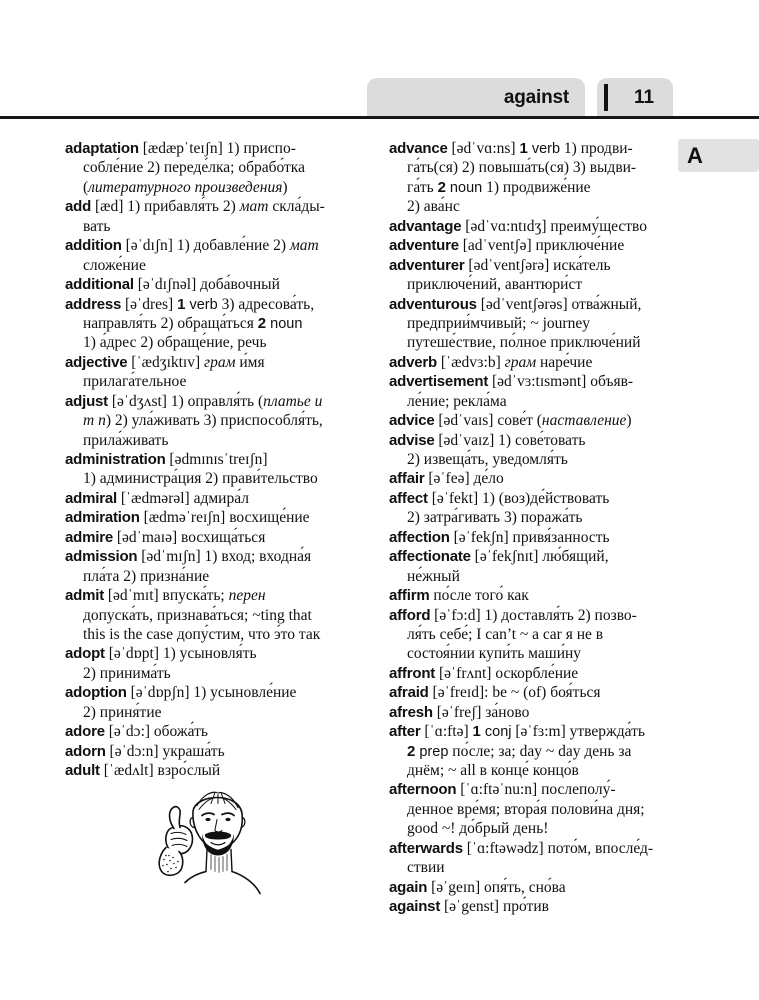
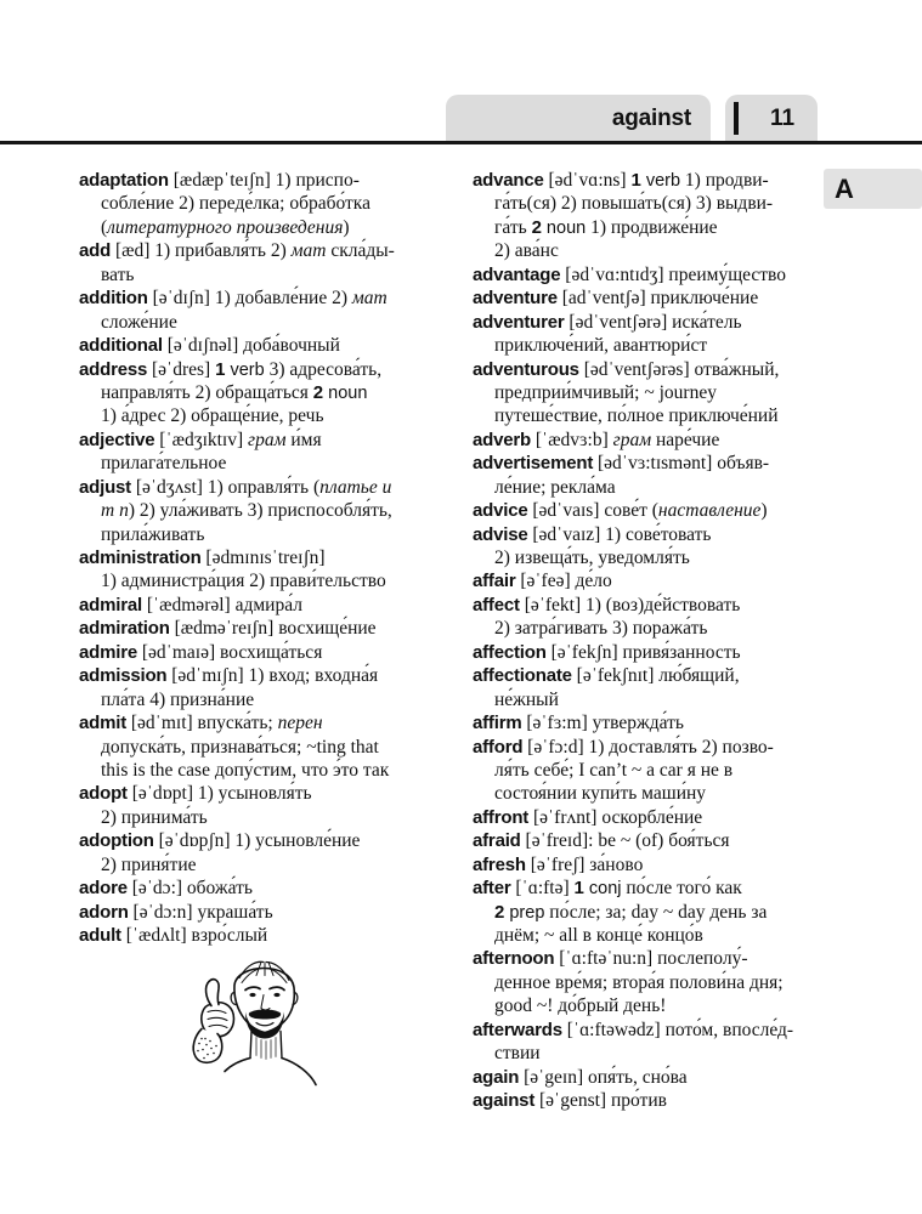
  against
  11
  A
  adaptation [ædæpˈteɪʃn] 1) приспо-
  собле́ние 2) переде́лка; обрабо́тка
  (литературного произведения)
  add [æd] 1) прибавля́ть 2) мат скла́ды-
  вать
  addition [əˈdɪʃn] 1) добавле́ние 2) мат
  сложе́ние
  additional [əˈdɪʃnəl] доба́вочный
  address [əˈdres] 1 verb 3) адресова́ть,
  направля́ть 2) обраща́ться 2 noun
  1) а́дрес 2) обраще́ние, речь
  adjective [ˈædʒɪktɪv] грам и́мя
  прилага́тельное
  adjust [əˈdʒʌst] 1) оправля́ть (платье и
  т п) 2) ула́живать 3) приспособля́ть,
  прила́живать
  administration [ədmɪnɪsˈtreɪʃn]
  1) администра́ция 2) прави́тельство
  admiral [ˈædmərəl] адмира́л
  admiration [ædməˈreɪʃn] восхище́ние
  admire [ədˈmaɪə] восхища́ться
  admission [ədˈmɪʃn] 1) вход; входна́я
- пла́та 2) призна́ние
+ пла́та 4) призна́ние
  admit [ədˈmɪt] впуска́ть; перен
  допуска́ть, признава́ться; ~ting that
  this is the case допу́стим, что э́то так
  adopt [əˈdɒpt] 1) усыновля́ть
  2) принима́ть
  adoption [əˈdɒpʃn] 1) усыновле́ние
  2) приня́тие
  adore [əˈdɔ:] обожа́ть
  adorn [əˈdɔ:n] украша́ть
  adult [ˈædʌlt] взро́слый
  advance [ədˈvɑ:ns] 1 verb 1) продви-
  га́ть(ся) 2) повыша́ть(ся) 3) выдви-
  га́ть 2 noun 1) продвиже́ние
  2) ава́нс
  advantage [ədˈvɑ:ntɪdʒ] преиму́щество
  adventure [adˈventʃə] приключе́ние
  adventurer [ədˈventʃərə] иска́тель
  приключе́ний, авантюри́ст
  adventurous [ədˈventʃərəs] отва́жный,
  предприи́мчивый; ~ journey
  путеше́ствие, по́лное приключе́ний
  adverb [ˈædvɜ:b] грам наре́чие
  advertisement [ədˈvɜ:tɪsmənt] объяв-
  ле́ние; рекла́ма
  advice [ədˈvaɪs] сове́т (наставление)
  advise [ədˈvaɪz] 1) сове́товать
  2) извеща́ть, уведомля́ть
  affair [əˈfeə] де́ло
  affect [əˈfekt] 1) (воз)де́йствовать
  2) затра́гивать 3) поража́ть
  affection [əˈfekʃn] привя́занность
  affectionate [əˈfekʃnɪt] лю́бящий,
  не́жный
- affirm по́сле того́ как
+ affirm [əˈfɜ:m] утвержда́ть
  afford [əˈfɔ:d] 1) доставля́ть 2) позво-
  ля́ть себе́; I can’t ~ a car я не в
  состоя́нии купи́ть маши́ну
  affront [əˈfrʌnt] оскорбле́ние
  afraid [əˈfreɪd]: be ~ (of) боя́ться
  afresh [əˈfreʃ] за́ново
- after [ˈɑ:ftə] 1 conj [əˈfɜ:m] утвержда́ть
+ after [ˈɑ:ftə] 1 conj по́сле того́ как
  2 prep по́сле; за; day ~ day день за
  днём; ~ all в конце́ концо́в
  afternoon [ˈɑ:ftəˈnu:n] послеполу́-
  денное вре́мя; втора́я полови́на дня;
  good ~! до́брый день!
  afterwards [ˈɑ:ftəwədz] пото́м, впосле́д-
  ствии
  again [əˈgeɪn] опя́ть, сно́ва
  against [əˈgenst] про́тив
